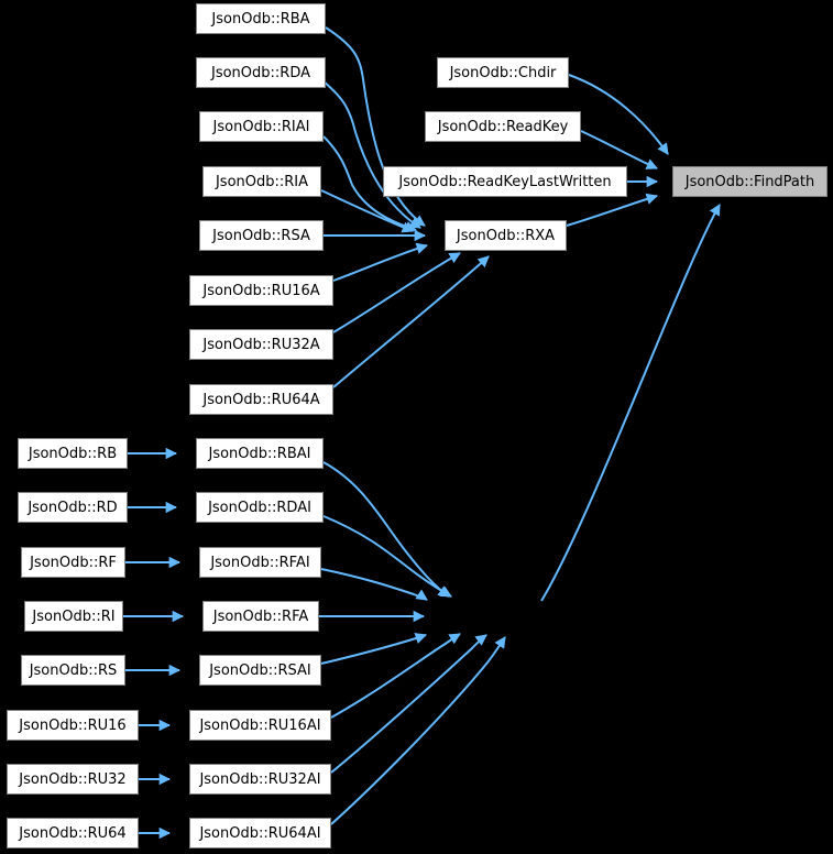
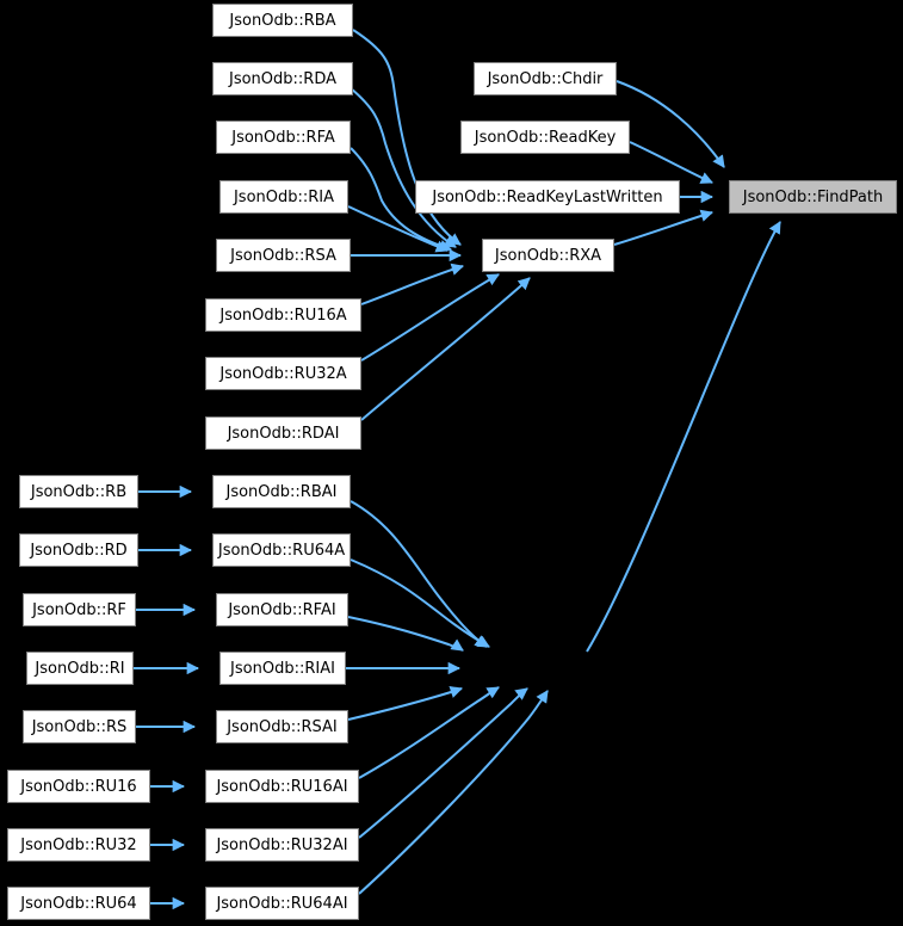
  JsonOdb::RBA
  JsonOdb::RDA
- JsonOdb::RIAI
+ JsonOdb::RFA
  JsonOdb::RIA
  JsonOdb::RSA
  JsonOdb::RU16A
  JsonOdb::RU32A
- JsonOdb::RU64A
+ JsonOdb::RDAI
  JsonOdb::Chdir
  JsonOdb::ReadKey
  JsonOdb::ReadKeyLastWritten
  JsonOdb::RXA
  JsonOdb::FindPath
  JsonOdb::RB
  JsonOdb::RD
  JsonOdb::RF
  JsonOdb::RI
  JsonOdb::RS
  JsonOdb::RU16
  JsonOdb::RU32
  JsonOdb::RU64
  JsonOdb::RBAI
- JsonOdb::RDAI
+ JsonOdb::RU64A
  JsonOdb::RFAI
- JsonOdb::RFA
+ JsonOdb::RIAI
  JsonOdb::RSAI
  JsonOdb::RU16AI
  JsonOdb::RU32AI
  JsonOdb::RU64AI
